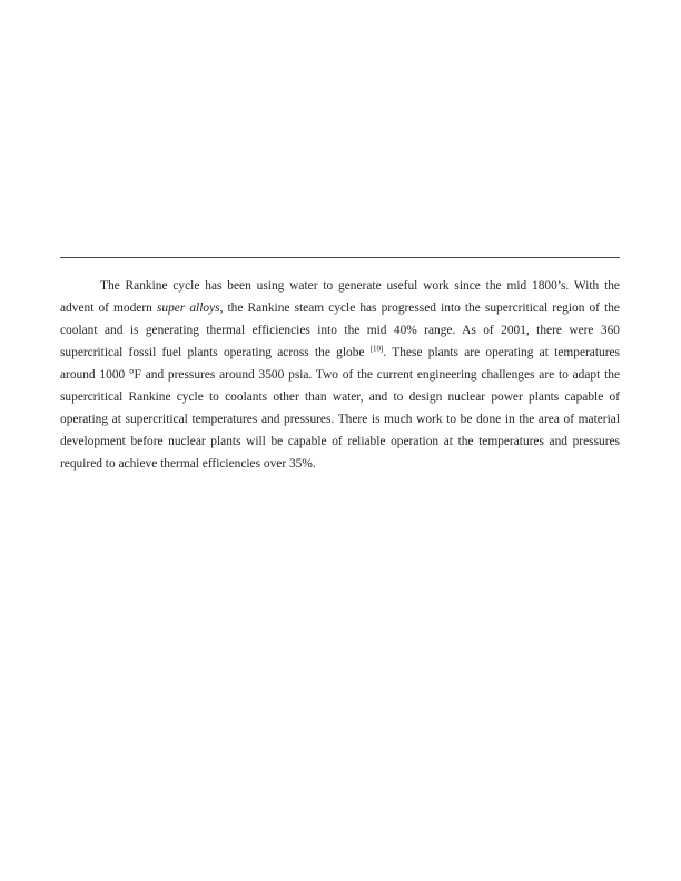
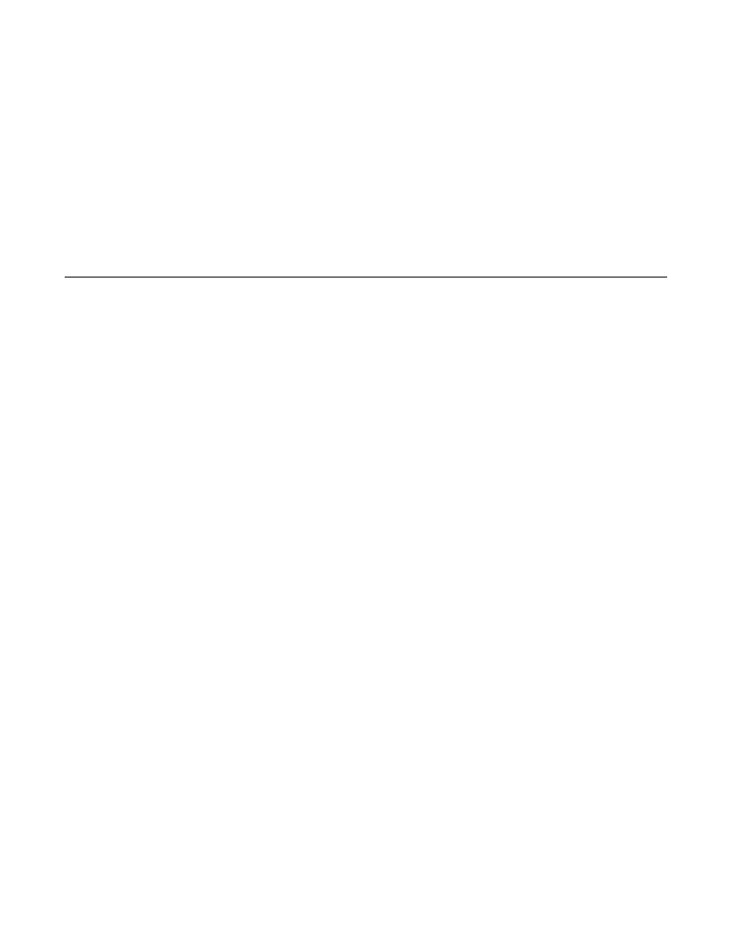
- The Rankine cycle has been using water to generate useful work since the mid 1800’s. With the advent of modern super alloys, the Rankine steam cycle has progressed into the supercritical region of the coolant and is generating thermal efficiencies into the mid 40% range. As of 2001, there were 360 supercritical fossil fuel plants operating across the globe [10]. These plants are operating at temperatures around 1000 °F and pressures around 3500 psia. Two of the current engineering challenges are to adapt the supercritical Rankine cycle to coolants other than water, and to design nuclear power plants capable of operating at supercritical temperatures and pressures. There is much work to be done in the area of material development before nuclear plants will be capable of reliable operation at the temperatures and pressures required to achieve thermal efficiencies over 35%.
